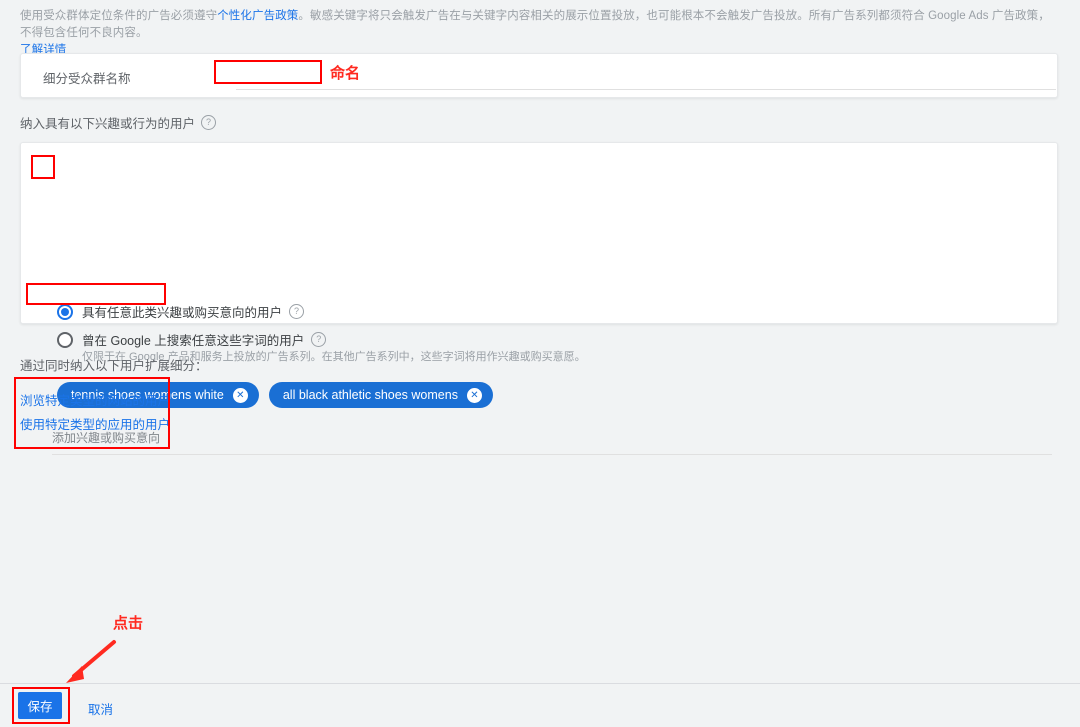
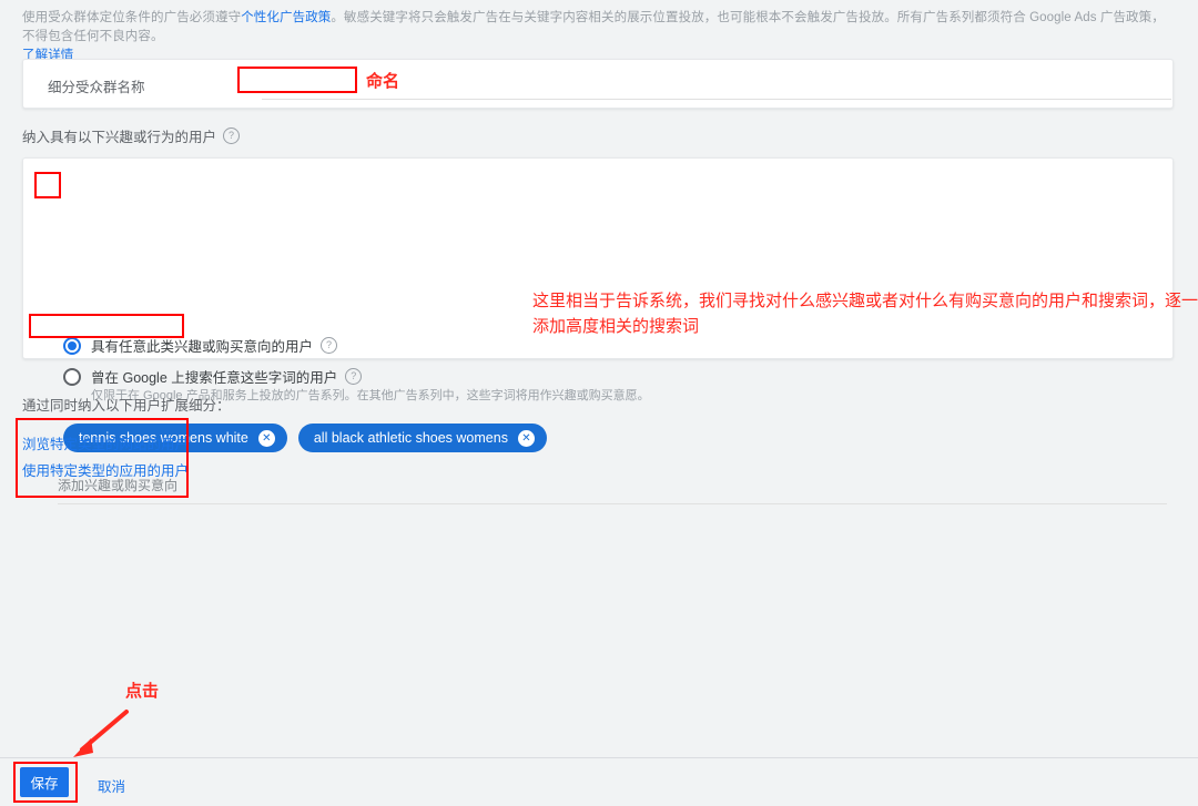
  使用受众群体定位条件的广告必须遵守个性化广告政策。敏感关键字将只会触发广告在与关键字内容相关的展示位置投放，也可能根本不会触发广告投放。所有广告系列都须符合 Google Ads 广告政策，不得包含任何不良内容。
  了解详情
  细分受众群名称
  纳入具有以下兴趣或行为的用户
  ?
  具有任意此类兴趣或购买意向的用户
  ?
  曾在 Google 上搜索任意这些字词的用户
  ?
  仅限于在 Google 产品和服务上投放的广告系列。在其他广告系列中，这些字词将用作兴趣或购买意愿。
  tennis shoes womens white
  ✕
  all black athletic shoes womens
  ✕
  添加兴趣或购买意向
  通过同时纳入以下用户扩展细分：
  浏览特定类型的网站的用户
  使用特定类型的应用的用户
  保存
  取消
  命名
+ 这里相当于告诉系统，我们寻找对什么感兴趣或者对什么有购买意向的用户和搜索词，逐一添加高度相关的搜索词
  点击
